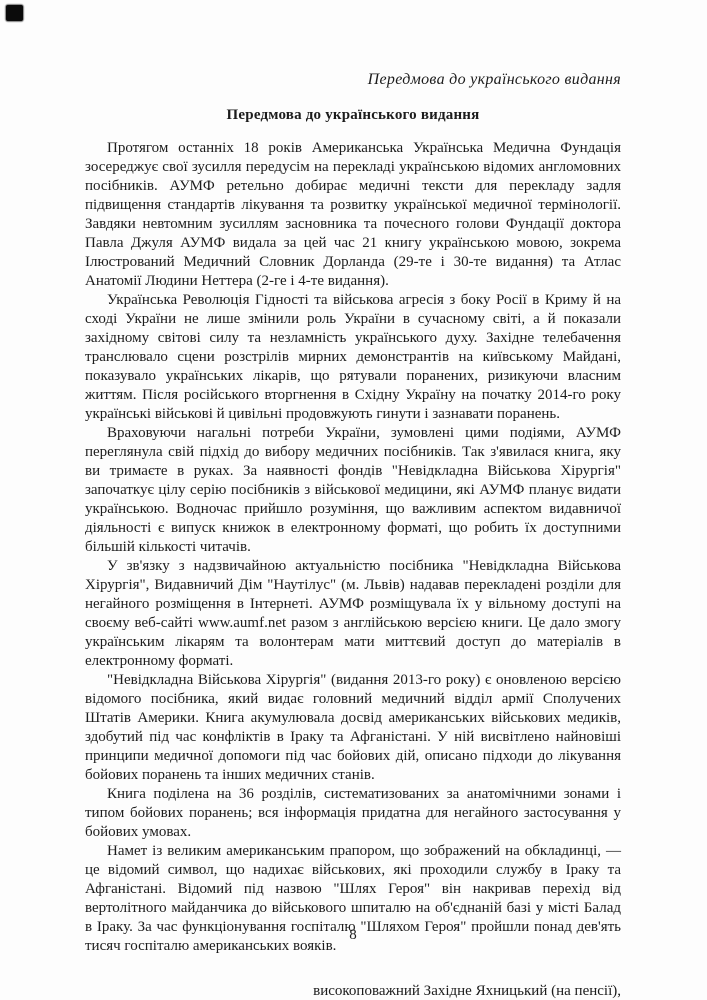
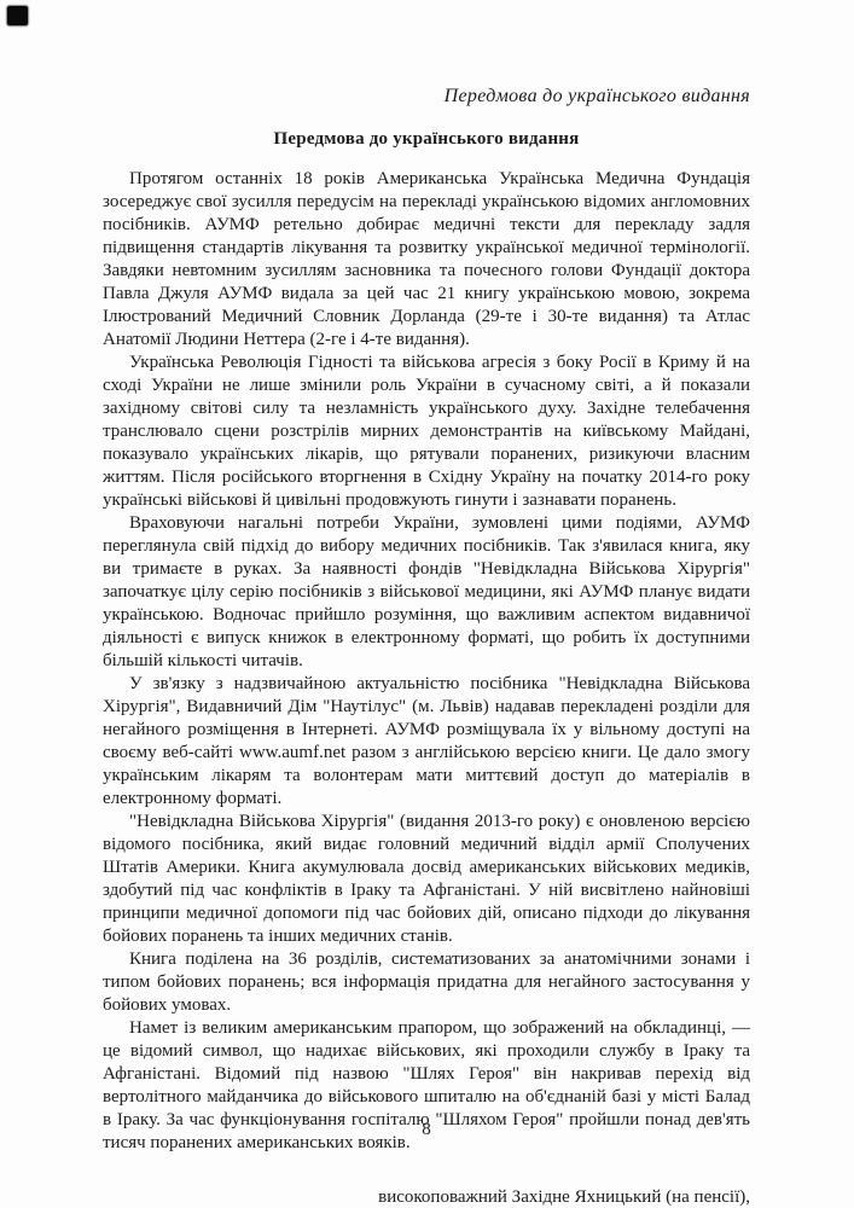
  Передмова до українського видання
  Передмова до українського видання
  Протягом останніх 18 років Американська Українська Медична Фундація зосереджує свої зусилля передусім на перекладі українською відомих англомовних посібників. АУМФ ретельно добирає медичні тексти для перекладу задля підвищення стандартів лікування та розвитку української медичної термінології. Завдяки невтомним зусиллям засновника та почесного голови Фундації доктора Павла Джуля АУМФ видала за цей час 21 книгу українською мовою, зокрема Ілюстрований Медичний Словник Дорланда (29-те і 30-те видання) та Атлас Анатомії Людини Неттера (2-ге і 4-те видання).
  Українська Революція Гідності та військова агресія з боку Росії в Криму й на сході України не лише змінили роль України в сучасному світі, а й показали західному світові силу та незламність українського духу. Західне телебачення транслювало сцени розстрілів мирних демонстрантів на київському Майдані, показувало українських лікарів, що рятували поранених, ризикуючи власним життям. Після російського вторгнення в Східну Україну на початку 2014-го року українські військові й цивільні продовжують гинути і зазнавати поранень.
  Враховуючи нагальні потреби України, зумовлені цими подіями, АУМФ переглянула свій підхід до вибору медичних посібників. Так з'явилася книга, яку ви тримаєте в руках. За наявності фондів "Невідкладна Військова Хірургія" започаткує цілу серію посібників з військової медицини, які АУМФ планує видати українською. Водночас прийшло розуміння, що важливим аспектом видавничої діяльності є випуск книжок в електронному форматі, що робить їх доступними більшій кількості читачів.
  У зв'язку з надзвичайною актуальністю посібника "Невідкладна Військова Хірургія", Видавничий Дім "Наутілус" (м. Львів) надавав перекладені розділи для негайного розміщення в Інтернеті. АУМФ розміщувала їх у вільному доступі на своєму веб-сайті www.aumf.net разом з англійською версією книги. Це дало змогу українським лікарям та волонтерам мати миттєвий доступ до матеріалів в електронному форматі.
  "Невідкладна Військова Хірургія" (видання 2013-го року) є оновленою версією відомого посібника, який видає головний медичний відділ армії Сполучених Штатів Америки. Книга акумулювала досвід американських військових медиків, здобутий під час конфліктів в Іраку та Афганістані. У ній висвітлено найновіші принципи медичної допомоги під час бойових дій, описано підходи до лікування бойових поранень та інших медичних станів.
  Книга поділена на 36 розділів, систематизованих за анатомічними зонами і типом бойових поранень; вся інформація придатна для негайного застосування у бойових умовах.
- Намет із великим американським прапором, що зображений на обкладинці, — це відомий символ, що надихає військових, які проходили службу в Іраку та Афганістані. Відомий під назвою "Шлях Героя" він накривав перехід від вертолітного майданчика до військового шпиталю на об'єднаній базі у місті Балад в Іраку. За час функціонування госпіталю "Шляхом Героя" пройшли понад дев'ять тисяч госпіталю американських вояків.
+ Намет із великим американським прапором, що зображений на обкладинці, — це відомий символ, що надихає військових, які проходили службу в Іраку та Афганістані. Відомий під назвою "Шлях Героя" він накривав перехід від вертолітного майданчика до військового шпиталю на об'єднаній базі у місті Балад в Іраку. За час функціонування госпіталю "Шляхом Героя" пройшли понад дев'ять тисяч поранених американських вояків.
  високоповажний Західне Яхницький (на пенсії),
  8
